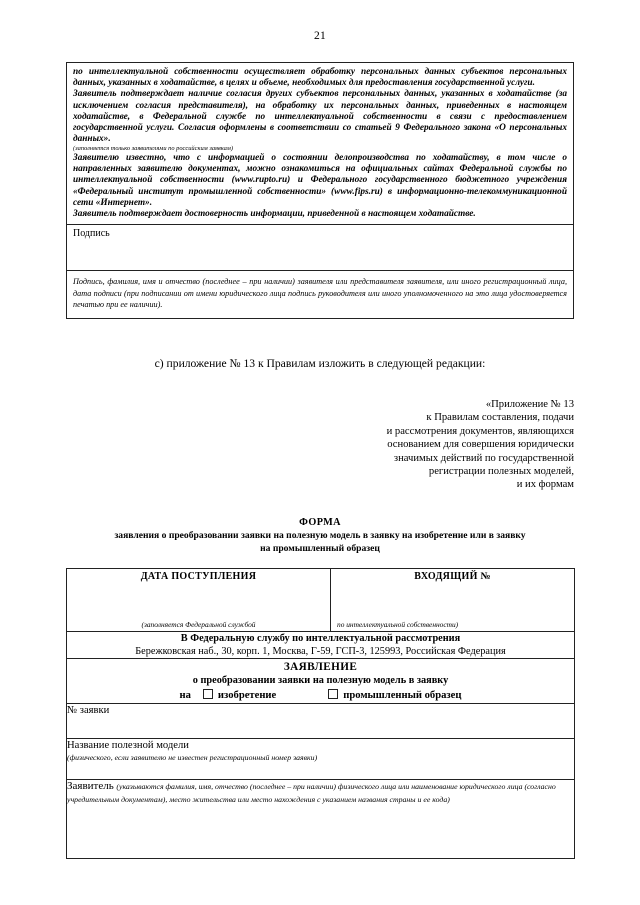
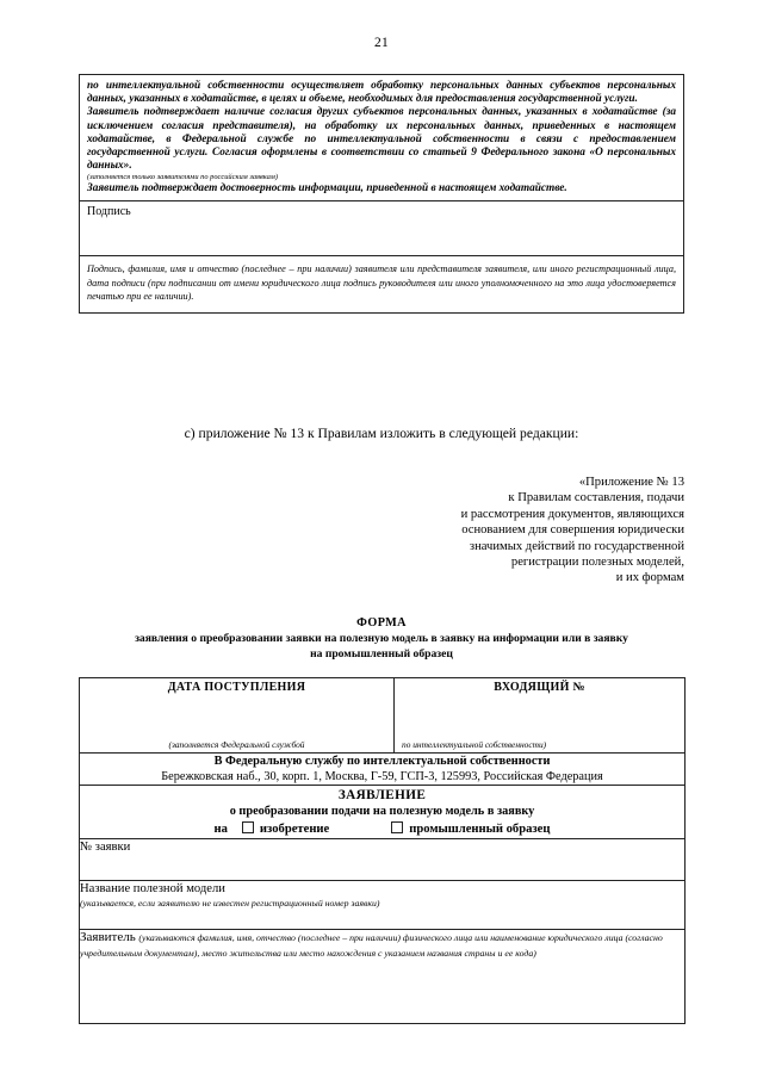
  21
  по интеллектуальной собственности осуществляет обработку персональных данных субъектов персональных данных, указанных в ходатайстве, в целях и объеме, необходимых для предоставления государственной услуги.
  Заявитель подтверждает наличие согласия других субъектов персональных данных, указанных в ходатайстве (за исключением согласия представителя), на обработку их персональных данных, приведенных в настоящем ходатайстве, в Федеральной службе по интеллектуальной собственности в связи с предоставлением государственной услуги. Согласия оформлены в соответствии со статьей 9 Федерального закона «О персональных данных».
- Заявителю известно, что с информацией о состоянии делопроизводства по ходатайству, в том числе о направленных заявителю документах, можно ознакомиться на официальных сайтах Федеральной службы по интеллектуальной собственности (www.rupto.ru) и Федерального государственного бюджетного учреждения «Федеральный институт промышленной собственности» (www.fips.ru) в информационно-телекоммуникационной сети «Интернет».
  Заявитель подтверждает достоверность информации, приведенной в настоящем ходатайстве.
  Подпись
  Подпись, фамилия, имя и отчество (последнее – при наличии) заявителя или представителя заявителя, или иного регистрационный лица, дата подписи (при подписании от имени юридического лица подпись руководителя или иного уполномоченного на это лица удостоверяется печатью при ее наличии).
  с) приложение № 13 к Правилам изложить в следующей редакции:
  «Приложение № 13
  к Правилам составления, подачи
  и рассмотрения документов, являющихся
  основанием для совершения юридически
  значимых действий по государственной
  регистрации полезных моделей,
  и их формам
  ФОРМА
- заявления о преобразовании заявки на полезную модель в заявку на изобретение или в заявку
+ заявления о преобразовании заявки на полезную модель в заявку на информации или в заявку
  на промышленный образец
  ДАТА ПОСТУПЛЕНИЯ (заполняется Федеральной службой	ВХОДЯЩИЙ № по интеллектуальной собственности)
- В Федеральную службу по интеллектуальной рассмотрения Бережковская наб., 30, корп. 1, Москва, Г-59, ГСП-3, 125993, Российская Федерация
+ В Федеральную службу по интеллектуальной собственности Бережковская наб., 30, корп. 1, Москва, Г-59, ГСП-3, 125993, Российская Федерация
- ЗАЯВЛЕНИЕ о преобразовании заявки на полезную модель в заявку на изобретение промышленный образец
+ ЗАЯВЛЕНИЕ о преобразовании подачи на полезную модель в заявку на изобретение промышленный образец
  № заявки
- Название полезной модели (физического, если заявителю не известен регистрационный номер заявки)
+ Название полезной модели (указывается, если заявителю не известен регистрационный номер заявки)
  Заявитель (указываются фамилия, имя, отчество (последнее – при наличии) физического лица или наименование юридического лица (согласно учредительным документам), место жительства или место нахождения с указанием названия страны и ее кода)
